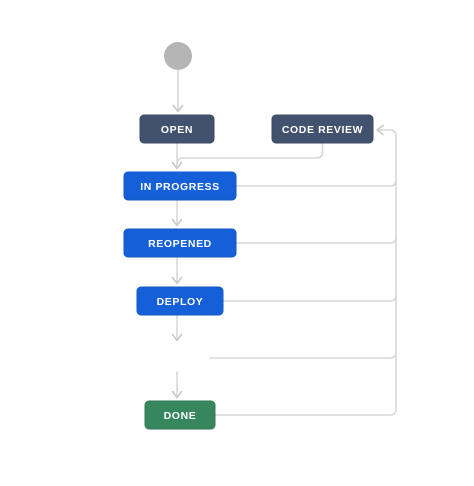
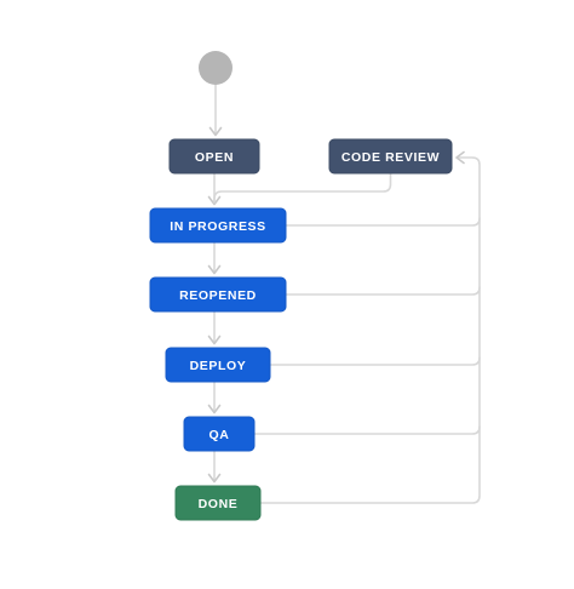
  OPEN
  CODE REVIEW
  IN PROGRESS
  REOPENED
  DEPLOY
+ QA
  DONE
